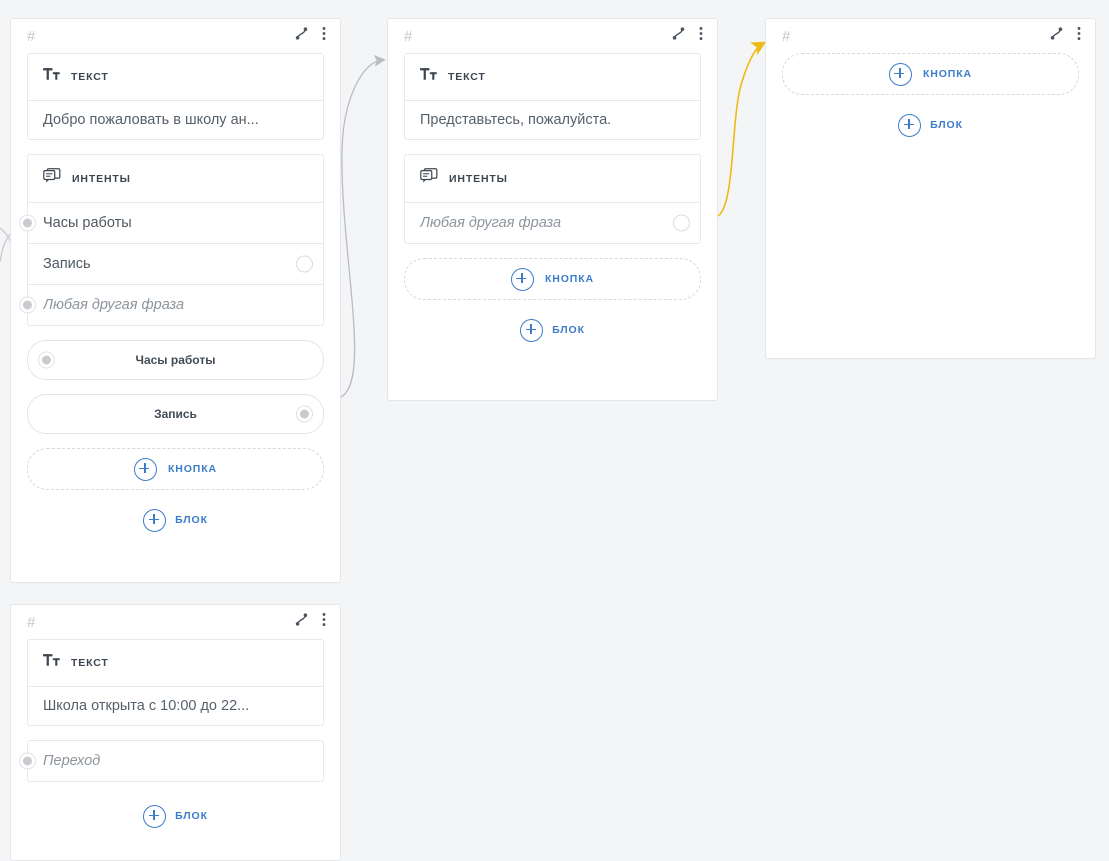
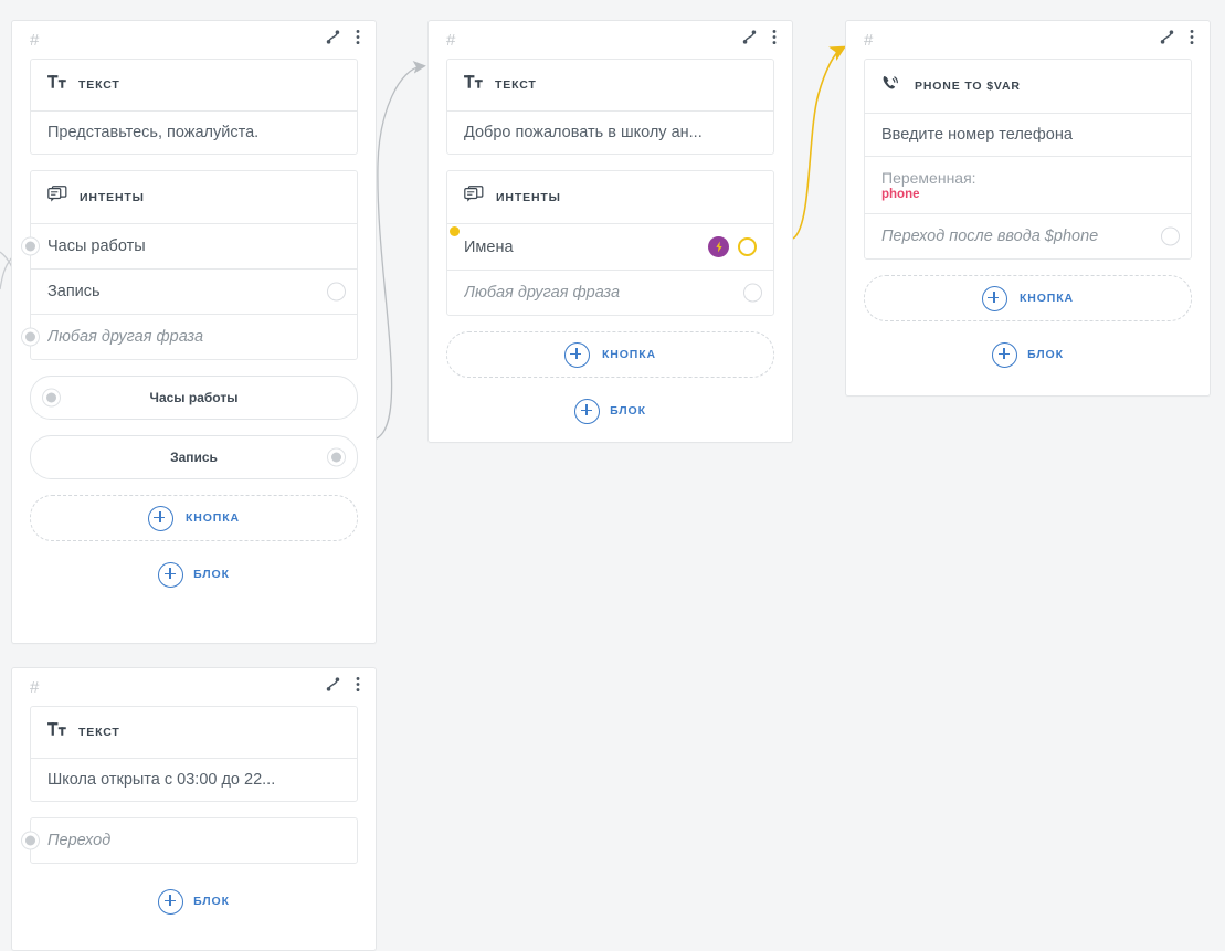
  #
  ТЕКСТ
- Добро пожаловать в школу ан...
+ Представьтесь, пожалуйста.
  ИНТЕНТЫ
  Часы работы
  Запись
  Любая другая фраза
  Часы работы
  Запись
  КНОПКА
  БЛОК
  #
  ТЕКСТ
- Представьтесь, пожалуйста.
+ Добро пожаловать в школу ан...
  ИНТЕНТЫ
+ Имена
  Любая другая фраза
  КНОПКА
  БЛОК
  #
+ PHONE TO $VAR
+ Введите номер телефона
+ Переменная:
+ phone
+ Переход после ввода $phone
  КНОПКА
  БЛОК
  #
  ТЕКСТ
- Школа открыта с 10:00 до 22...
+ Школа открыта с 03:00 до 22...
  Переход
  БЛОК
